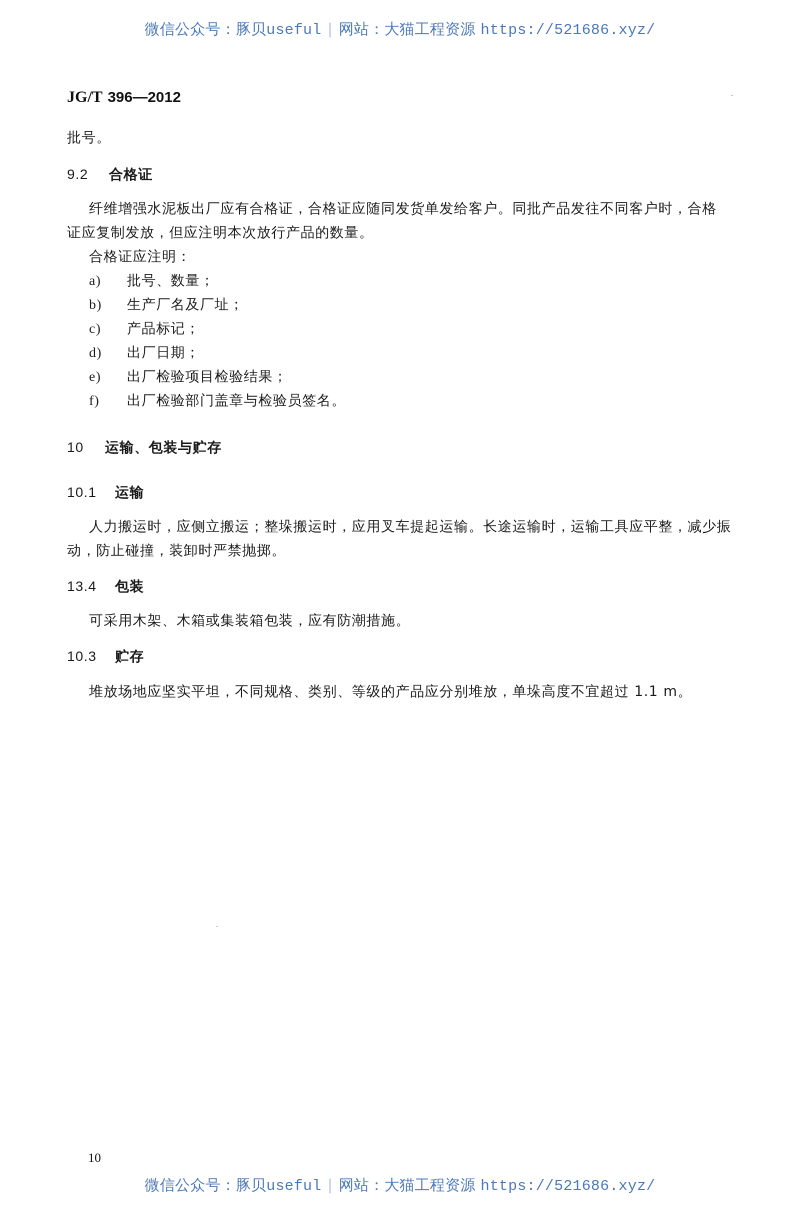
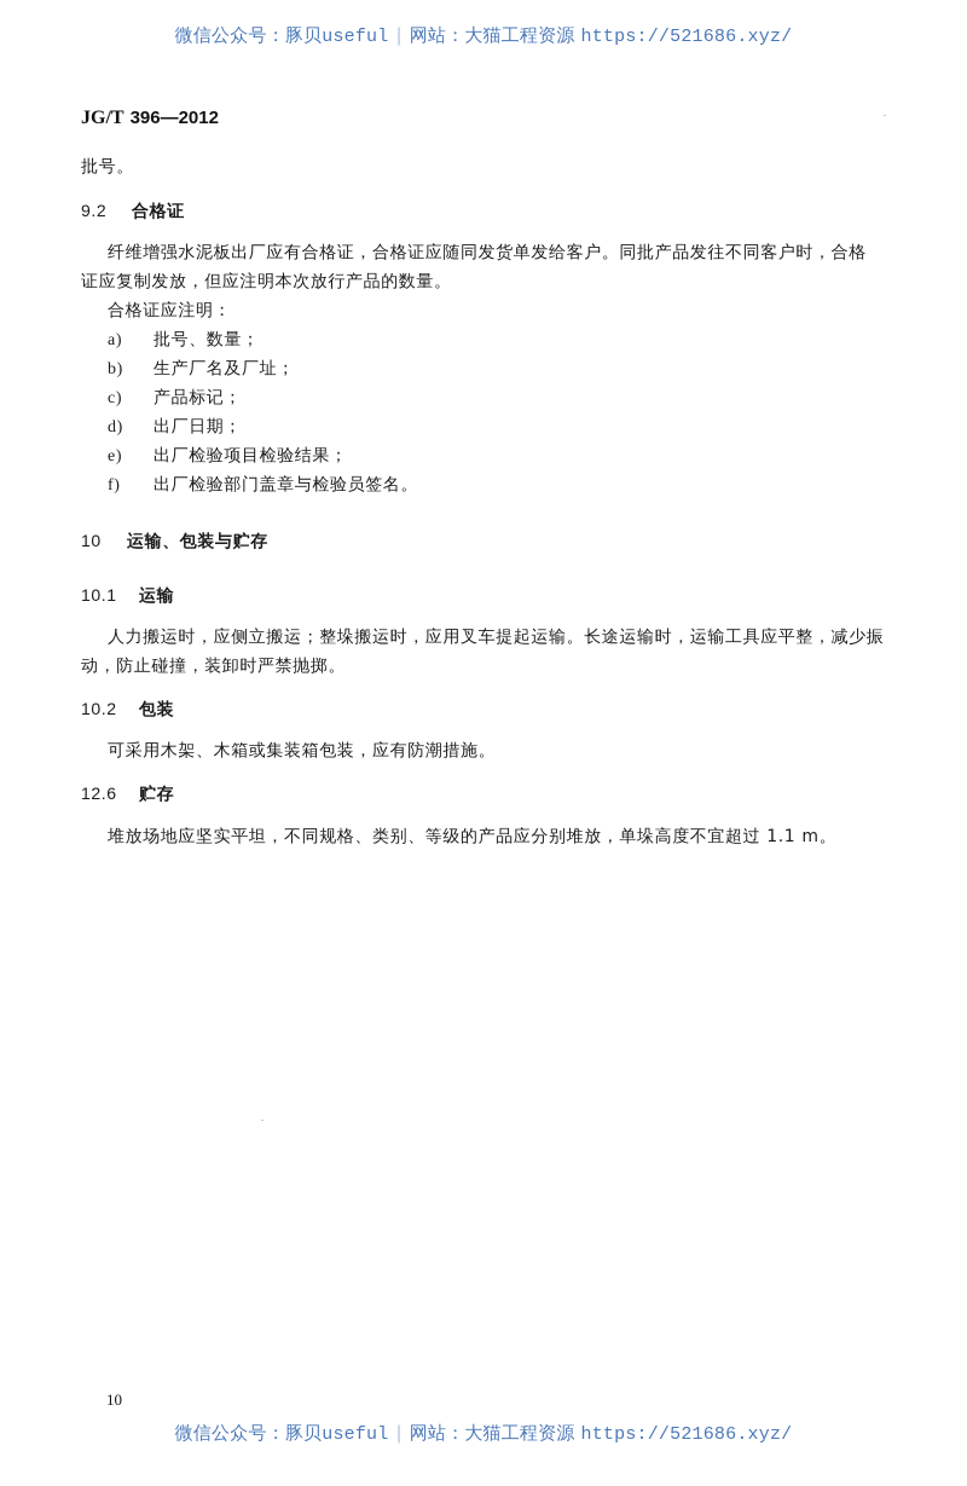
  微信公众号：豚贝useful | 网站：大猫工程资源 https://521686.xyz/
  JG/T 396—2012
  批号。
  9.2 合格证
  纤维增强水泥板出厂应有合格证，合格证应随同发货单发给客户。同批产品发往不同客户时，合格
  证应复制发放，但应注明本次放行产品的数量。
  合格证应注明：
  a) 批号、数量；
  b) 生产厂名及厂址；
  c) 产品标记；
  d) 出厂日期；
  e) 出厂检验项目检验结果；
  f) 出厂检验部门盖章与检验员签名。
  10 运输、包装与贮存
  10.1 运输
  人力搬运时，应侧立搬运；整垛搬运时，应用叉车提起运输。长途运输时，运输工具应平整，减少振
  动，防止碰撞，装卸时严禁抛掷。
- 13.4 包装
+ 10.2 包装
  可采用木架、木箱或集装箱包装，应有防潮措施。
- 10.3 贮存
+ 12.6 贮存
  堆放场地应坚实平坦，不同规格、类别、等级的产品应分别堆放，单垛高度不宜超过 1.1 m。
  10
  微信公众号：豚贝useful | 网站：大猫工程资源 https://521686.xyz/
